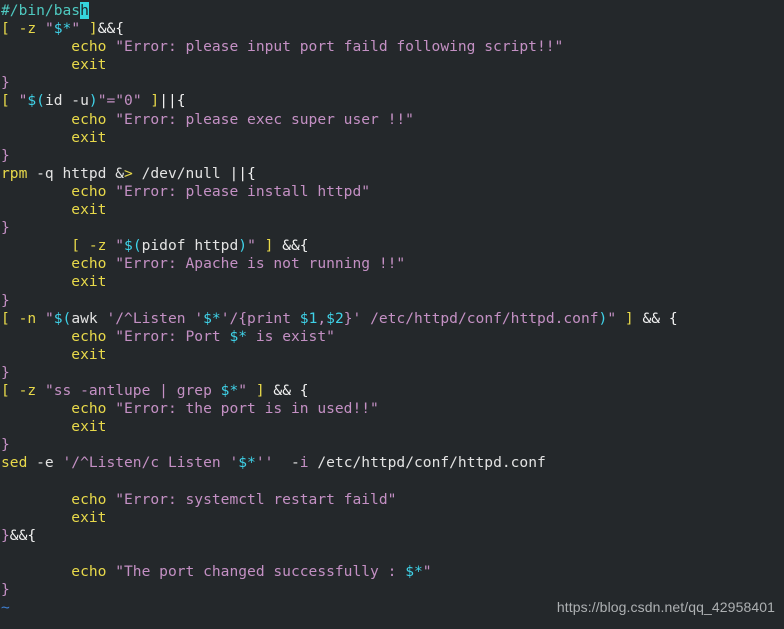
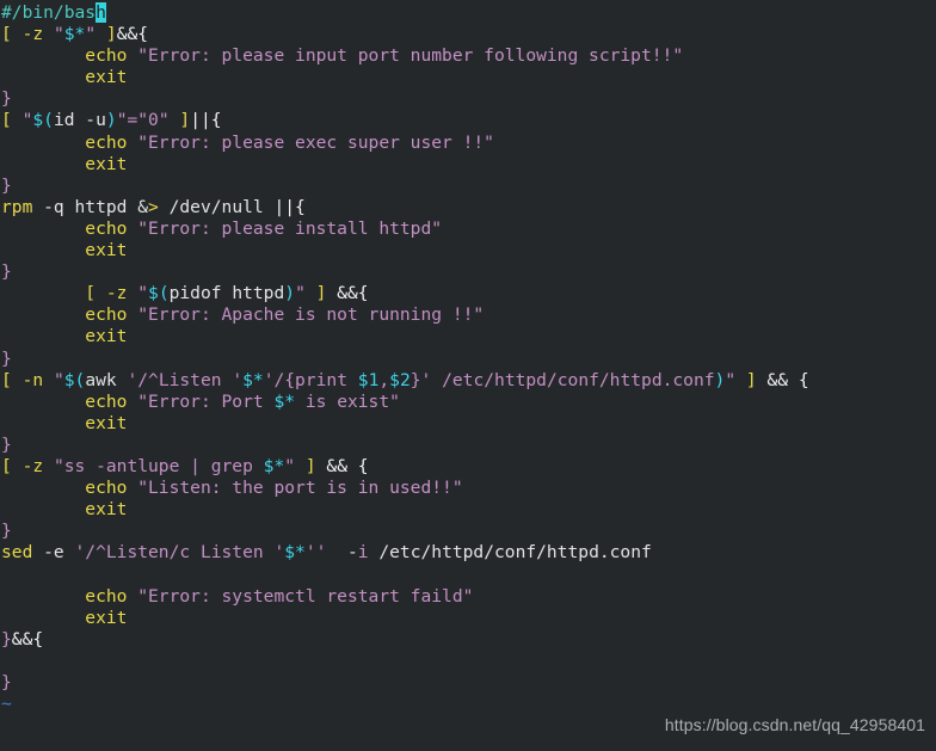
  #/bin/bash
  [ -z "$*" ]&&{
- echo "Error: please input port faild following script!!"
+ echo "Error: please input port number following script!!"
  exit
  }
  [ "$(id -u)"="0" ]||{
  echo "Error: please exec super user !!"
  exit
  }
  rpm -q httpd &> /dev/null ||{
  echo "Error: please install httpd"
  exit
  }
  [ -z "$(pidof httpd)" ] &&{
  echo "Error: Apache is not running !!"
  exit
  }
  [ -n "$(awk '/^Listen '$*'/{print $1,$2}' /etc/httpd/conf/httpd.conf)" ] && {
  echo "Error: Port $* is exist"
  exit
  }
  [ -z "ss -antlupe | grep $*" ] && {
- echo "Error: the port is in used!!"
+ echo "Listen: the port is in used!!"
  exit
  }
  sed -e '/^Listen/c Listen '$*'' -i /etc/httpd/conf/httpd.conf
  echo "Error: systemctl restart faild"
  exit
  }&&{
- echo "The port changed successfully : $*"
  }
  ~
  https://blog.csdn.net/qq_42958401
